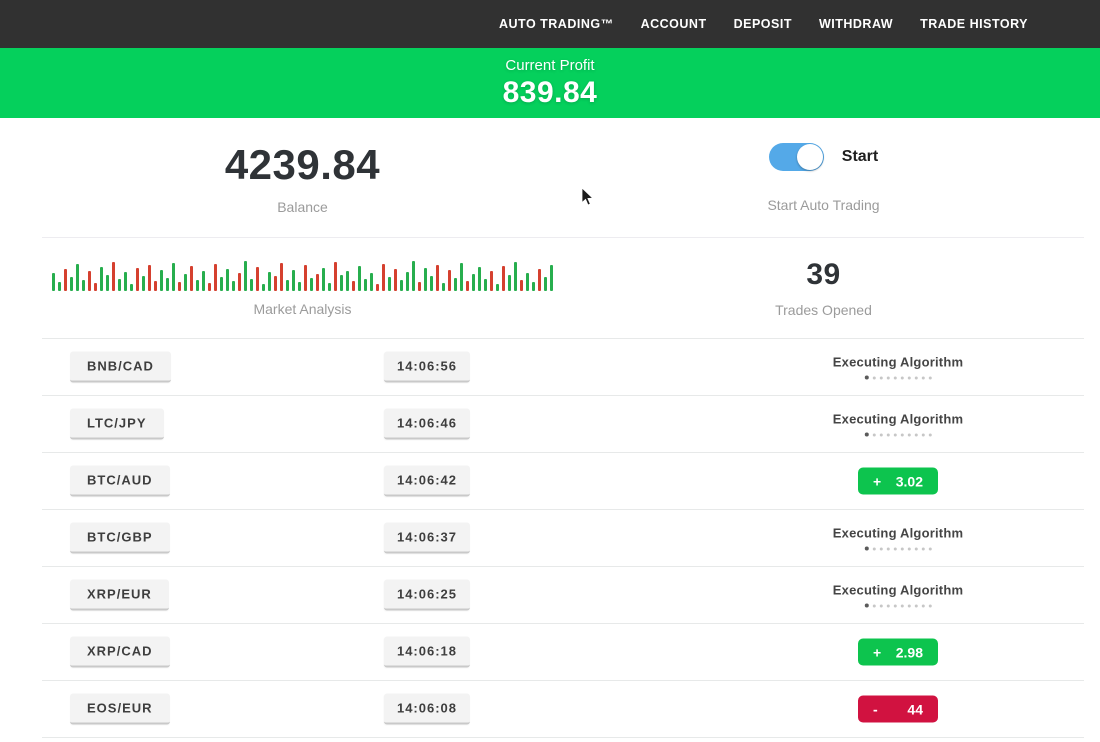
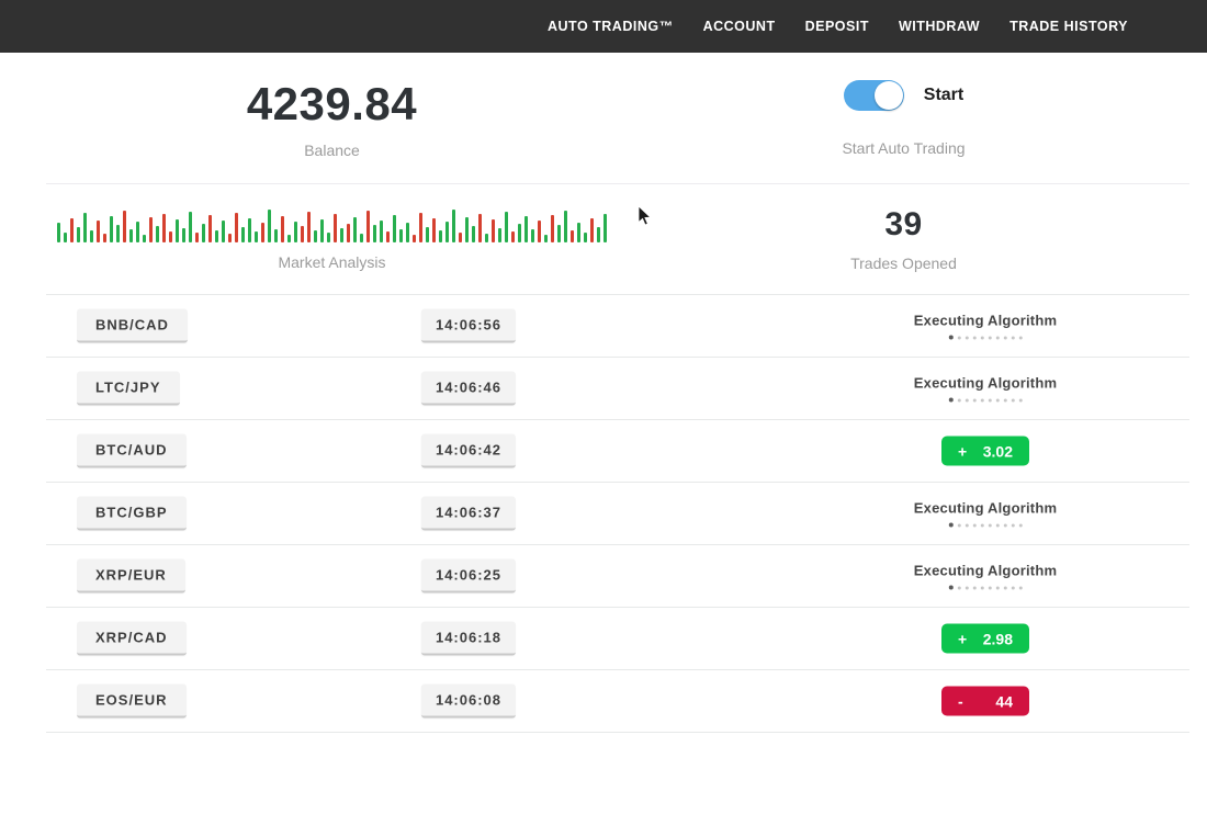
  AUTO TRADING™
  ACCOUNT
  DEPOSIT
  WITHDRAW
  TRADE HISTORY
- Current Profit
- 839.84
  4239.84
  Balance
  Start
  Start Auto Trading
  Market Analysis
  39
  Trades Opened
  BNB/CAD
  14:06:56
  Executing Algorithm
  LTC/JPY
  14:06:46
  Executing Algorithm
  BTC/AUD
  14:06:42
  +
  3.02
  BTC/GBP
  14:06:37
  Executing Algorithm
  XRP/EUR
  14:06:25
  Executing Algorithm
  XRP/CAD
  14:06:18
  +
  2.98
  EOS/EUR
  14:06:08
  -
  44
